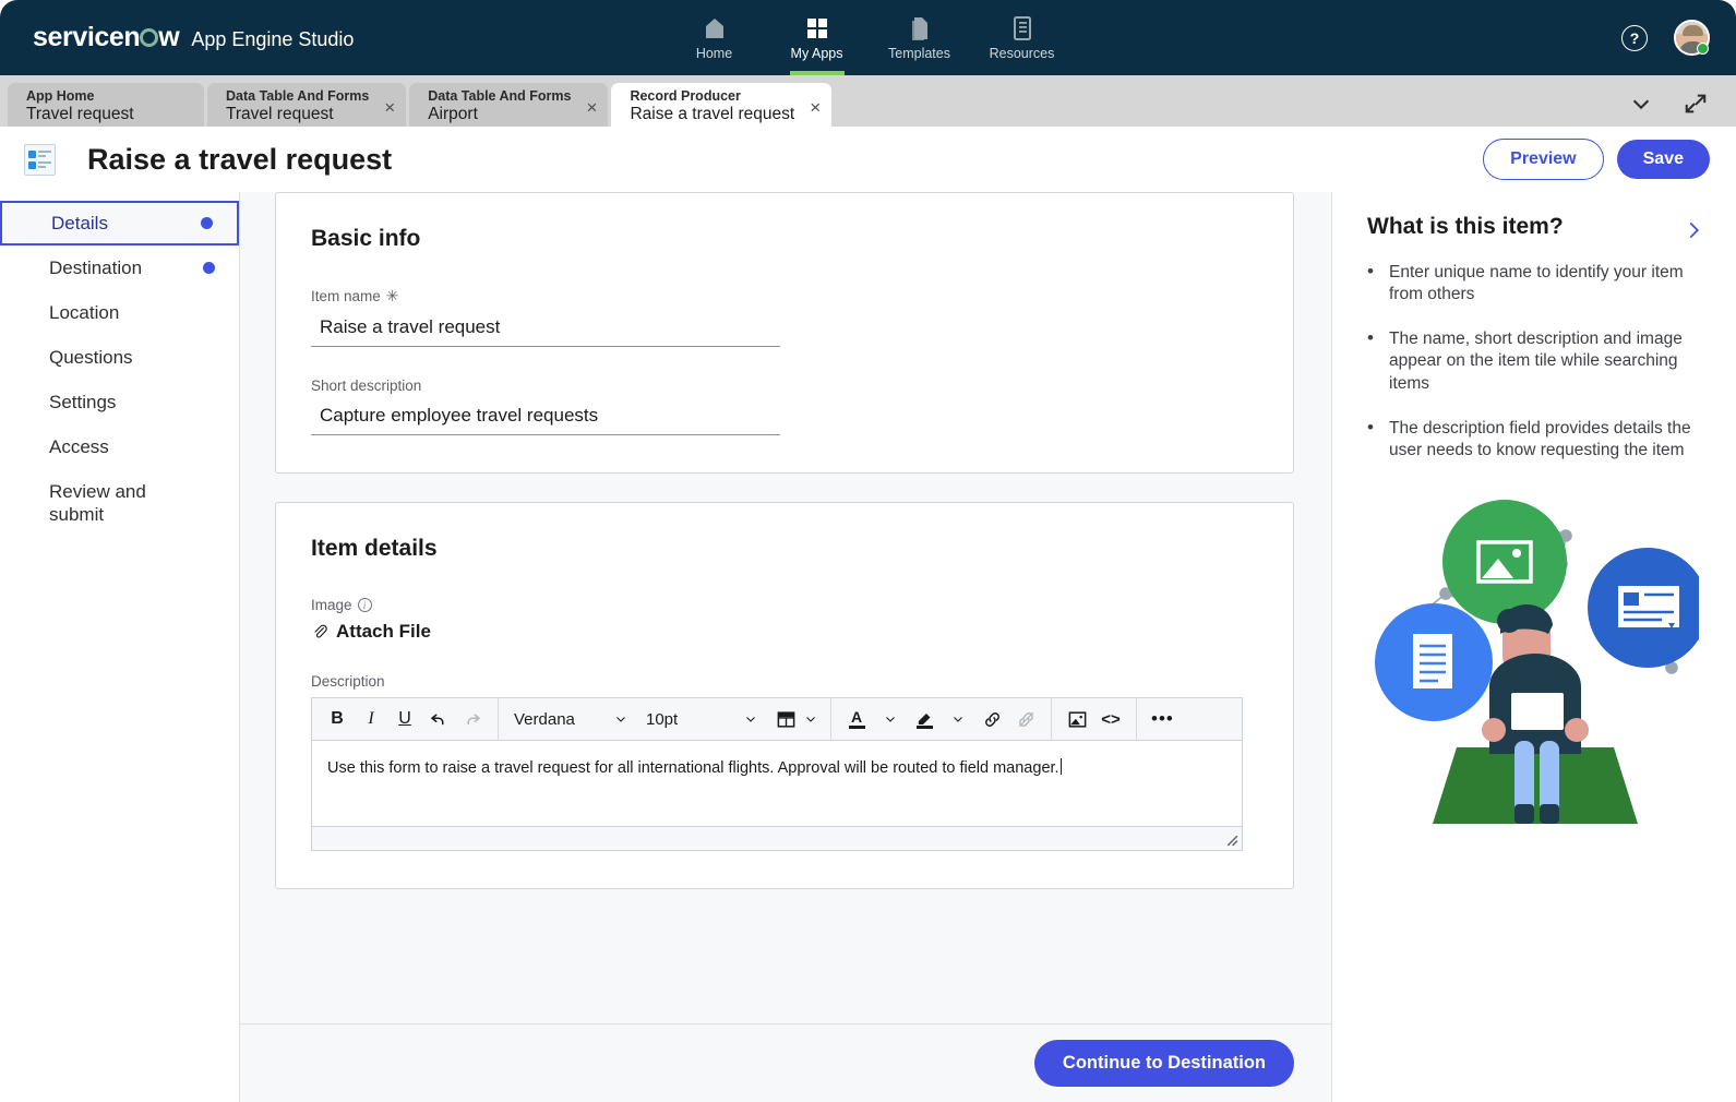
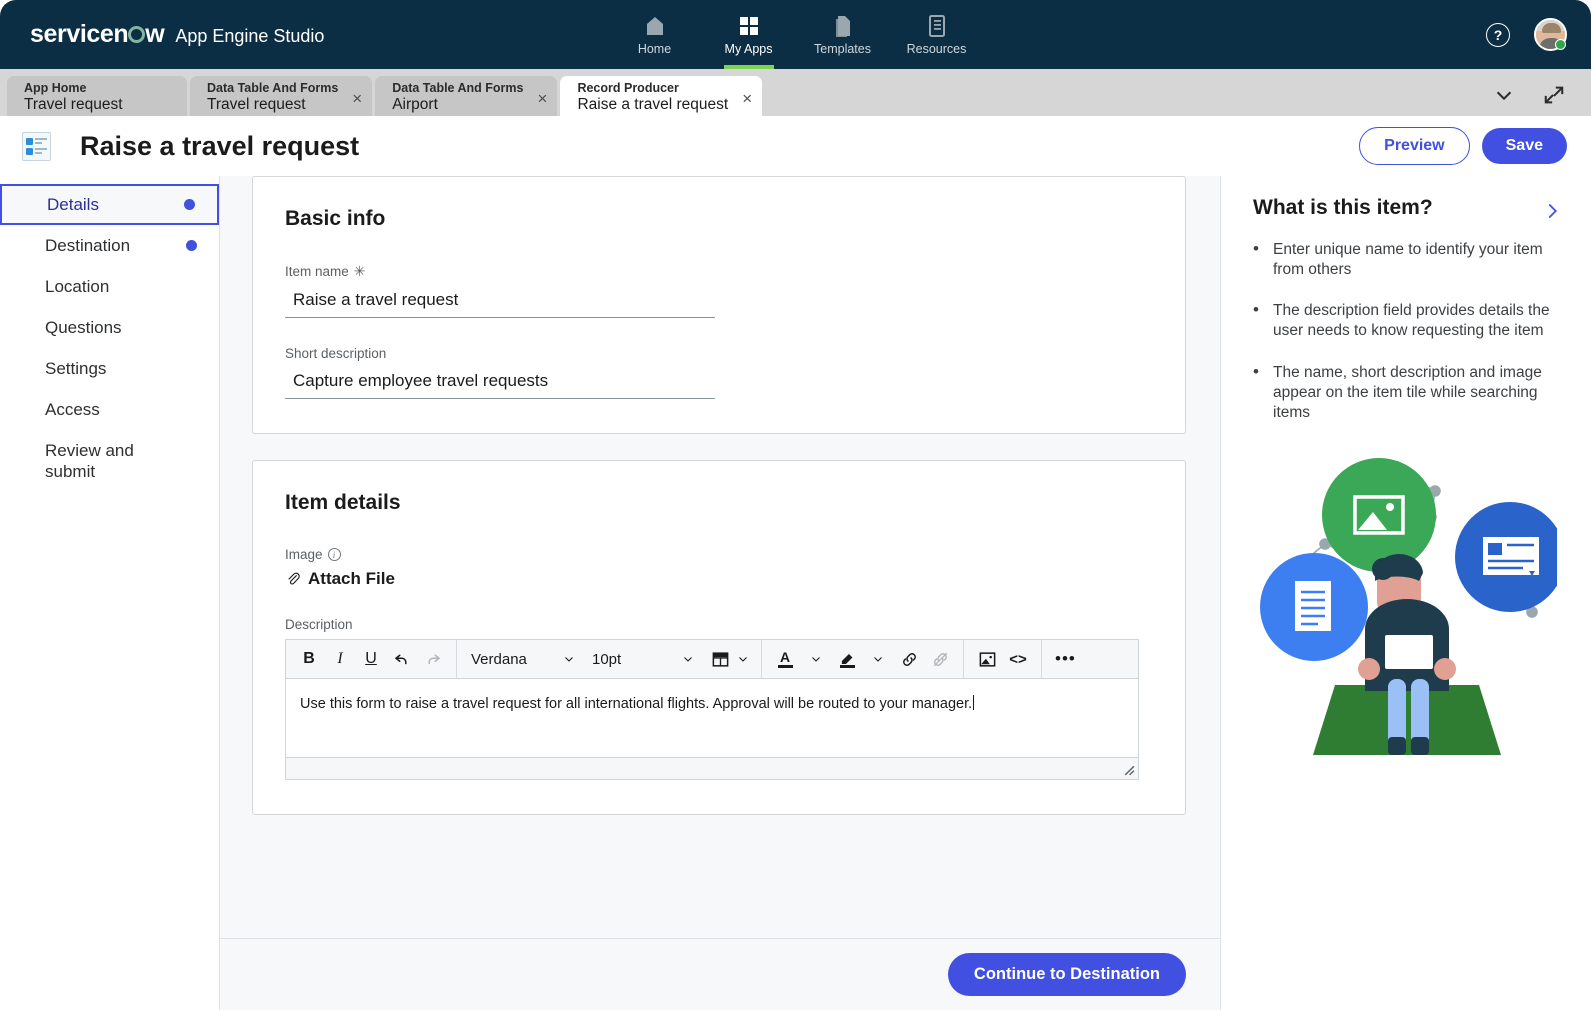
  servicen w
  App Engine Studio
  Home
  My Apps
  Templates
  Resources
  ?
  App Home
  Travel request
  Data Table And Forms
  Travel request
  ×
  Data Table And Forms
  Airport
  ×
  Record Producer
  Raise a travel request
  ×
  Raise a travel request
  Preview
  Save
  Details
  Destination
  Location
  Questions
  Settings
  Access
  Review and submit
  Basic info
  Item name
  ✳
  Raise a travel request
  Short description
  Capture employee travel requests
  Item details
  Image
  i
  Attach File
  Description
  B
  I
  U
  Verdana
  10pt
  A
  <>
  •••
- Use this form to raise a travel request for all international flights. Approval will be routed to field manager.
+ Use this form to raise a travel request for all international flights. Approval will be routed to your manager.
  Continue to Destination
  What is this item?
  •
  Enter unique name to identify your item from others
  •
- The name, short description and image appear on the item tile while searching items
+ The description field provides details the user needs to know requesting the item
  •
- The description field provides details the user needs to know requesting the item
+ The name, short description and image appear on the item tile while searching items
